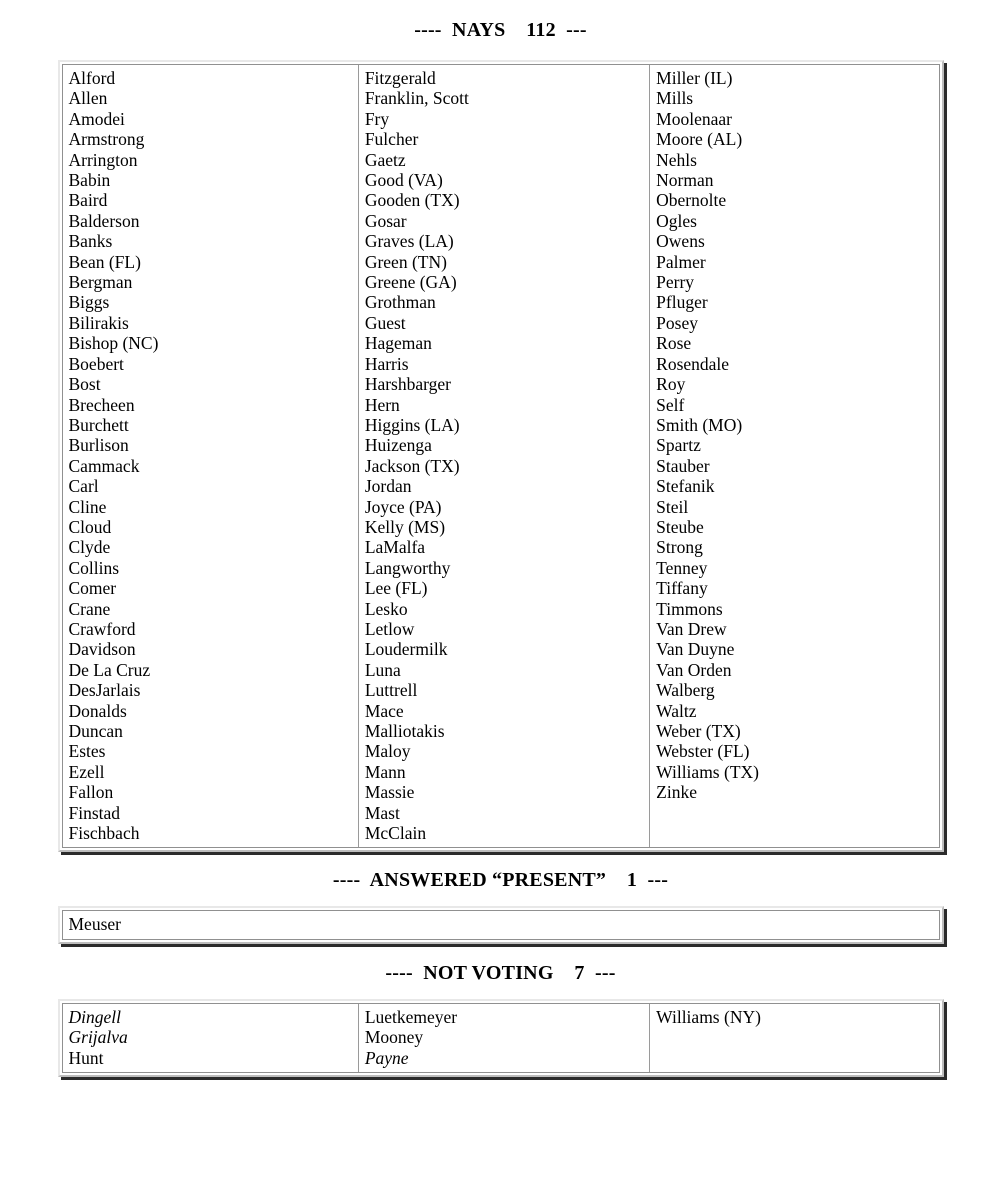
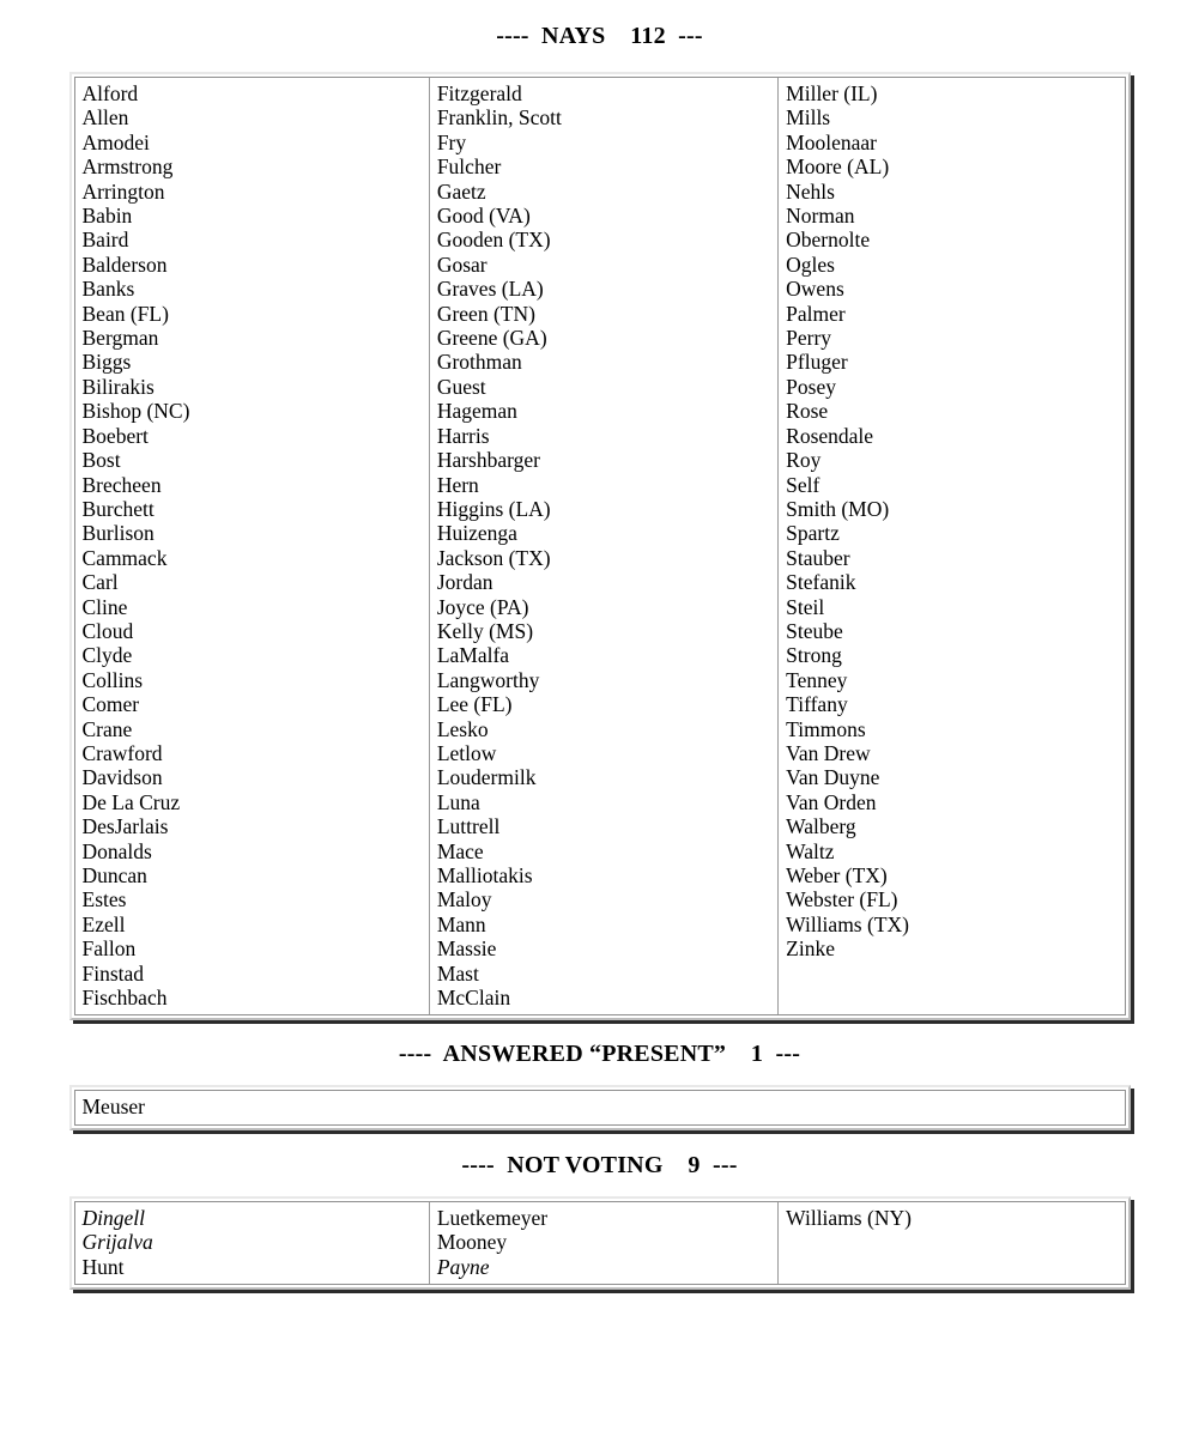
  ---- NAYS 112 ---
  Alford
  Allen
  Amodei
  Armstrong
  Arrington
  Babin
  Baird
  Balderson
  Banks
  Bean (FL)
  Bergman
  Biggs
  Bilirakis
  Bishop (NC)
  Boebert
  Bost
  Brecheen
  Burchett
  Burlison
  Cammack
  Carl
  Cline
  Cloud
  Clyde
  Collins
  Comer
  Crane
  Crawford
  Davidson
  De La Cruz
  DesJarlais
  Donalds
  Duncan
  Estes
  Ezell
  Fallon
  Finstad
  Fischbach
  Fitzgerald
  Franklin, Scott
  Fry
  Fulcher
  Gaetz
  Good (VA)
  Gooden (TX)
  Gosar
  Graves (LA)
  Green (TN)
  Greene (GA)
  Grothman
  Guest
  Hageman
  Harris
  Harshbarger
  Hern
  Higgins (LA)
  Huizenga
  Jackson (TX)
  Jordan
  Joyce (PA)
  Kelly (MS)
  LaMalfa
  Langworthy
  Lee (FL)
  Lesko
  Letlow
  Loudermilk
  Luna
  Luttrell
  Mace
  Malliotakis
  Maloy
  Mann
  Massie
  Mast
  McClain
  Miller (IL)
  Mills
  Moolenaar
  Moore (AL)
  Nehls
  Norman
  Obernolte
  Ogles
  Owens
  Palmer
  Perry
  Pfluger
  Posey
  Rose
  Rosendale
  Roy
  Self
  Smith (MO)
  Spartz
  Stauber
  Stefanik
  Steil
  Steube
  Strong
  Tenney
  Tiffany
  Timmons
  Van Drew
  Van Duyne
  Van Orden
  Walberg
  Waltz
  Weber (TX)
  Webster (FL)
  Williams (TX)
  Zinke
  ---- ANSWERED “PRESENT” 1 ---
  Meuser
- ---- NOT VOTING 7 ---
+ ---- NOT VOTING 9 ---
  Dingell
  Grijalva
  Hunt
  Luetkemeyer
  Mooney
  Payne
  Williams (NY)
